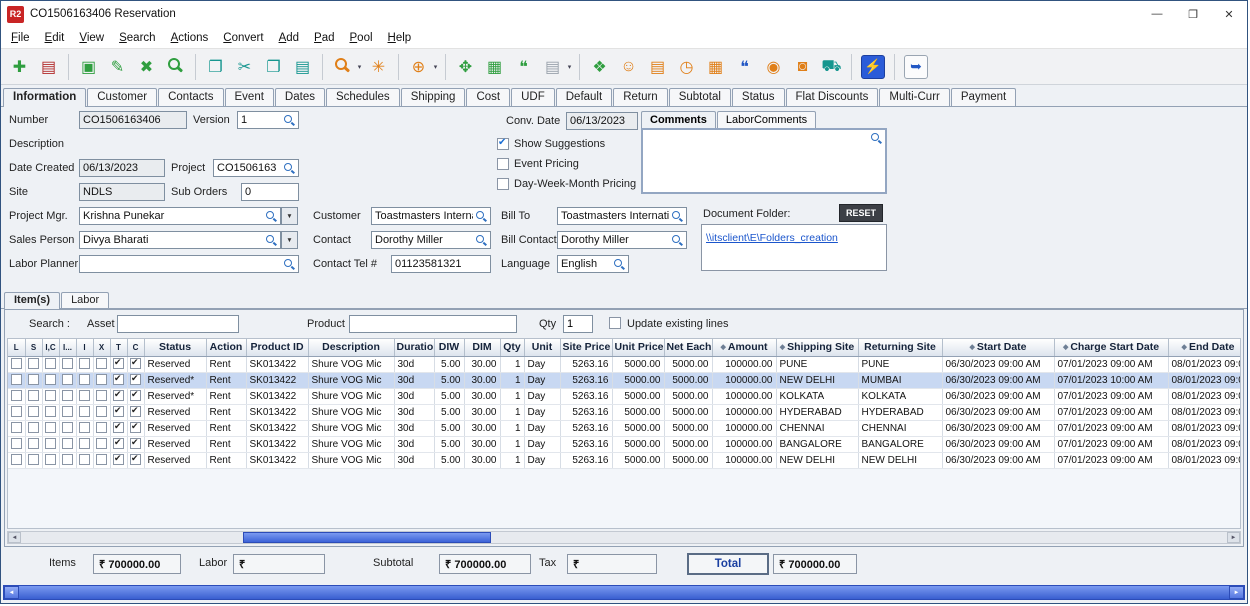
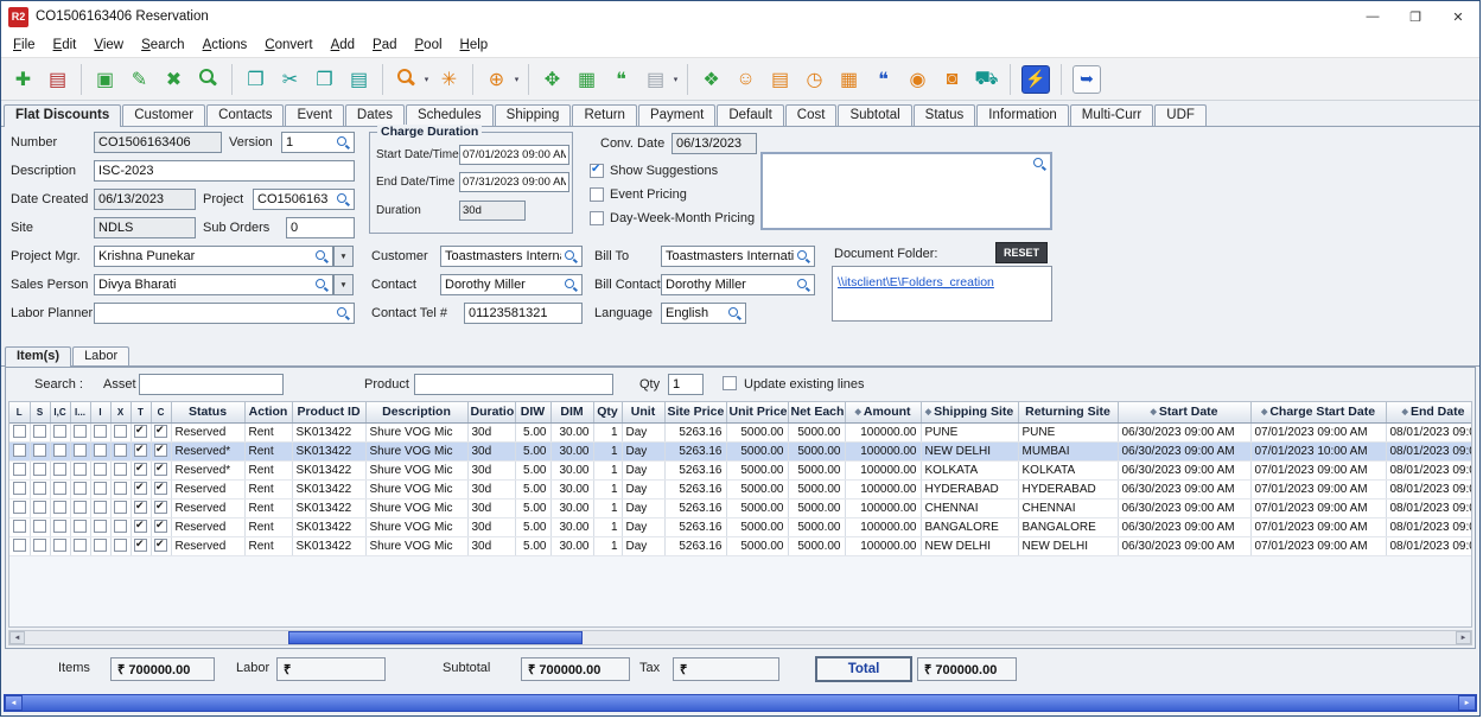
  R2
  CO1506163406 Reservation
  —
  ❐
  ✕
  File
  Edit
  View
  Search
  Actions
  Convert
  Add
  Pad
  Pool
  Help
  ✚
  ▤
  ▣
  ✎
  ✖
  ❐
  ✂
  ❐
  ▤
  ✳
  ⊕
  ✥
  ▦
  ❝
  ▤
  ❖
  ☺
  ▤
  ◷
  ▦
  ❝
  ◉
  ◙
  ⛟
  ⚡
  ➥
- Information
+ Flat Discounts
  Customer
  Contacts
  Event
  Dates
  Schedules
  Shipping
- Cost
+ Return
- UDF
+ Payment
  Default
- Return
+ Cost
  Subtotal
  Status
- Flat Discounts
+ Information
  Multi-Curr
- Payment
+ UDF
  Number
  CO1506163406
  Version
  1
  Description
+ ISC-2023
  Date Created
  06/13/2023
  Project
  CO1506163
  Site
  NDLS
  Sub Orders
  0
  Project Mgr.
  Krishna Punekar
  Sales Person
  Divya Bharati
  Labor Planner
+ Charge Duration
+ Start Date/Time
+ 07/01/2023 09:00 AM
+ End Date/Time
+ 07/31/2023 09:00 AM
+ Duration
+ 30d
  Conv. Date
  06/13/2023
  Show Suggestions
  Event Pricing
  Day-Week-Month Pricing
- Comments
- LaborComments
  Customer
  Toastmasters Intern
  Bill To
  Toastmasters Internati
  Contact
  Dorothy Miller
  Bill Contact
  Dorothy Miller
  Contact Tel #
  01123581321
  Language
  English
  Document Folder:
  RESET
  \\itsclient\E\Folders_creation
  Item(s)
  Labor
  Search :
  Asset
  Product
  Qty
  1
  Update existing lines
  	L	S	I,C	I...	I	X	T	C	Status	Action	Product ID	Description	Duratio	DIW	DIM	Qty	Unit	Site Price	Unit Price	Net Each	Amount	Shipping Site	Returning Site	Start Date	Charge Start Date	End Date
  								Reserved	Rent	SK013422	Shure VOG Mic	30d	5.00	30.00	1	Day	5263.16	5000.00	5000.00	100000.00	PUNE	PUNE	06/30/2023 09:00 AM	07/01/2023 09:00 AM	08/01/2023 09:
  								Reserved*	Rent	SK013422	Shure VOG Mic	30d	5.00	30.00	1	Day	5263.16	5000.00	5000.00	100000.00	NEW DELHI	MUMBAI	06/30/2023 09:00 AM	07/01/2023 10:00 AM	08/01/2023 09:
  								Reserved*	Rent	SK013422	Shure VOG Mic	30d	5.00	30.00	1	Day	5263.16	5000.00	5000.00	100000.00	KOLKATA	KOLKATA	06/30/2023 09:00 AM	07/01/2023 09:00 AM	08/01/2023 09:
  								Reserved	Rent	SK013422	Shure VOG Mic	30d	5.00	30.00	1	Day	5263.16	5000.00	5000.00	100000.00	HYDERABAD	HYDERABAD	06/30/2023 09:00 AM	07/01/2023 09:00 AM	08/01/2023 09:
  								Reserved	Rent	SK013422	Shure VOG Mic	30d	5.00	30.00	1	Day	5263.16	5000.00	5000.00	100000.00	CHENNAI	CHENNAI	06/30/2023 09:00 AM	07/01/2023 09:00 AM	08/01/2023 09:
  								Reserved	Rent	SK013422	Shure VOG Mic	30d	5.00	30.00	1	Day	5263.16	5000.00	5000.00	100000.00	BANGALORE	BANGALORE	06/30/2023 09:00 AM	07/01/2023 09:00 AM	08/01/2023 09:
  								Reserved	Rent	SK013422	Shure VOG Mic	30d	5.00	30.00	1	Day	5263.16	5000.00	5000.00	100000.00	NEW DELHI	NEW DELHI	06/30/2023 09:00 AM	07/01/2023 09:00 AM	08/01/2023 09:
  Items
  ₹ 700000.00
  Labor
  ₹
  Subtotal
  ₹ 700000.00
  Tax
  ₹
  Total
  ₹ 700000.00
